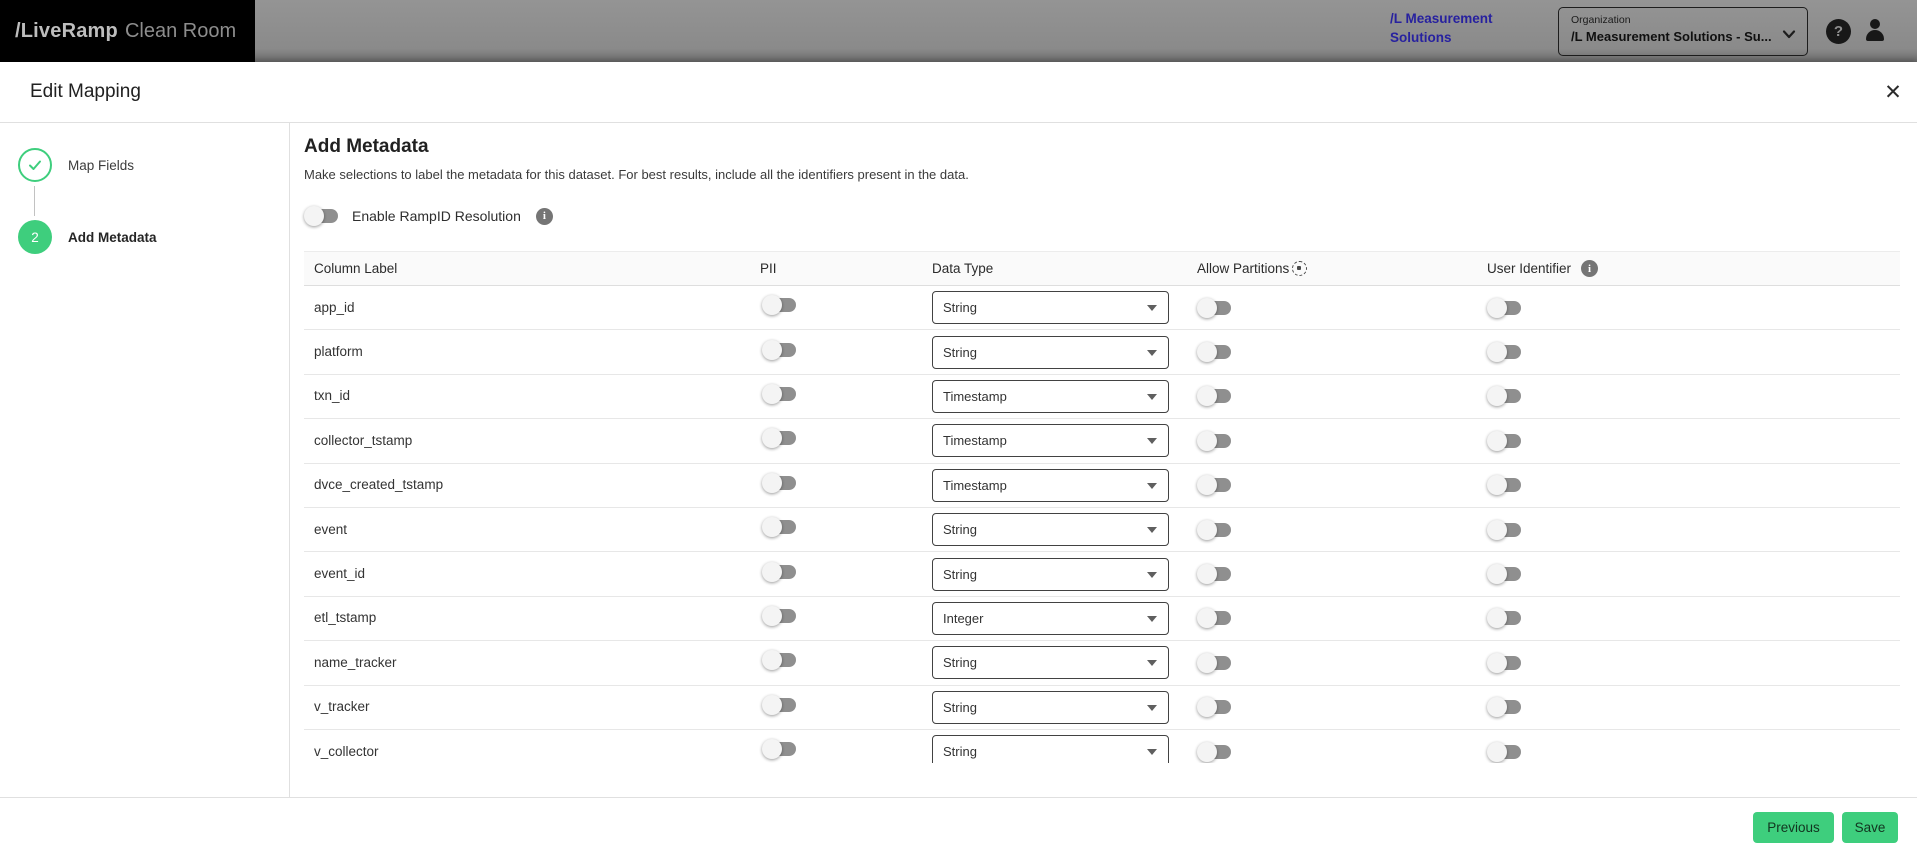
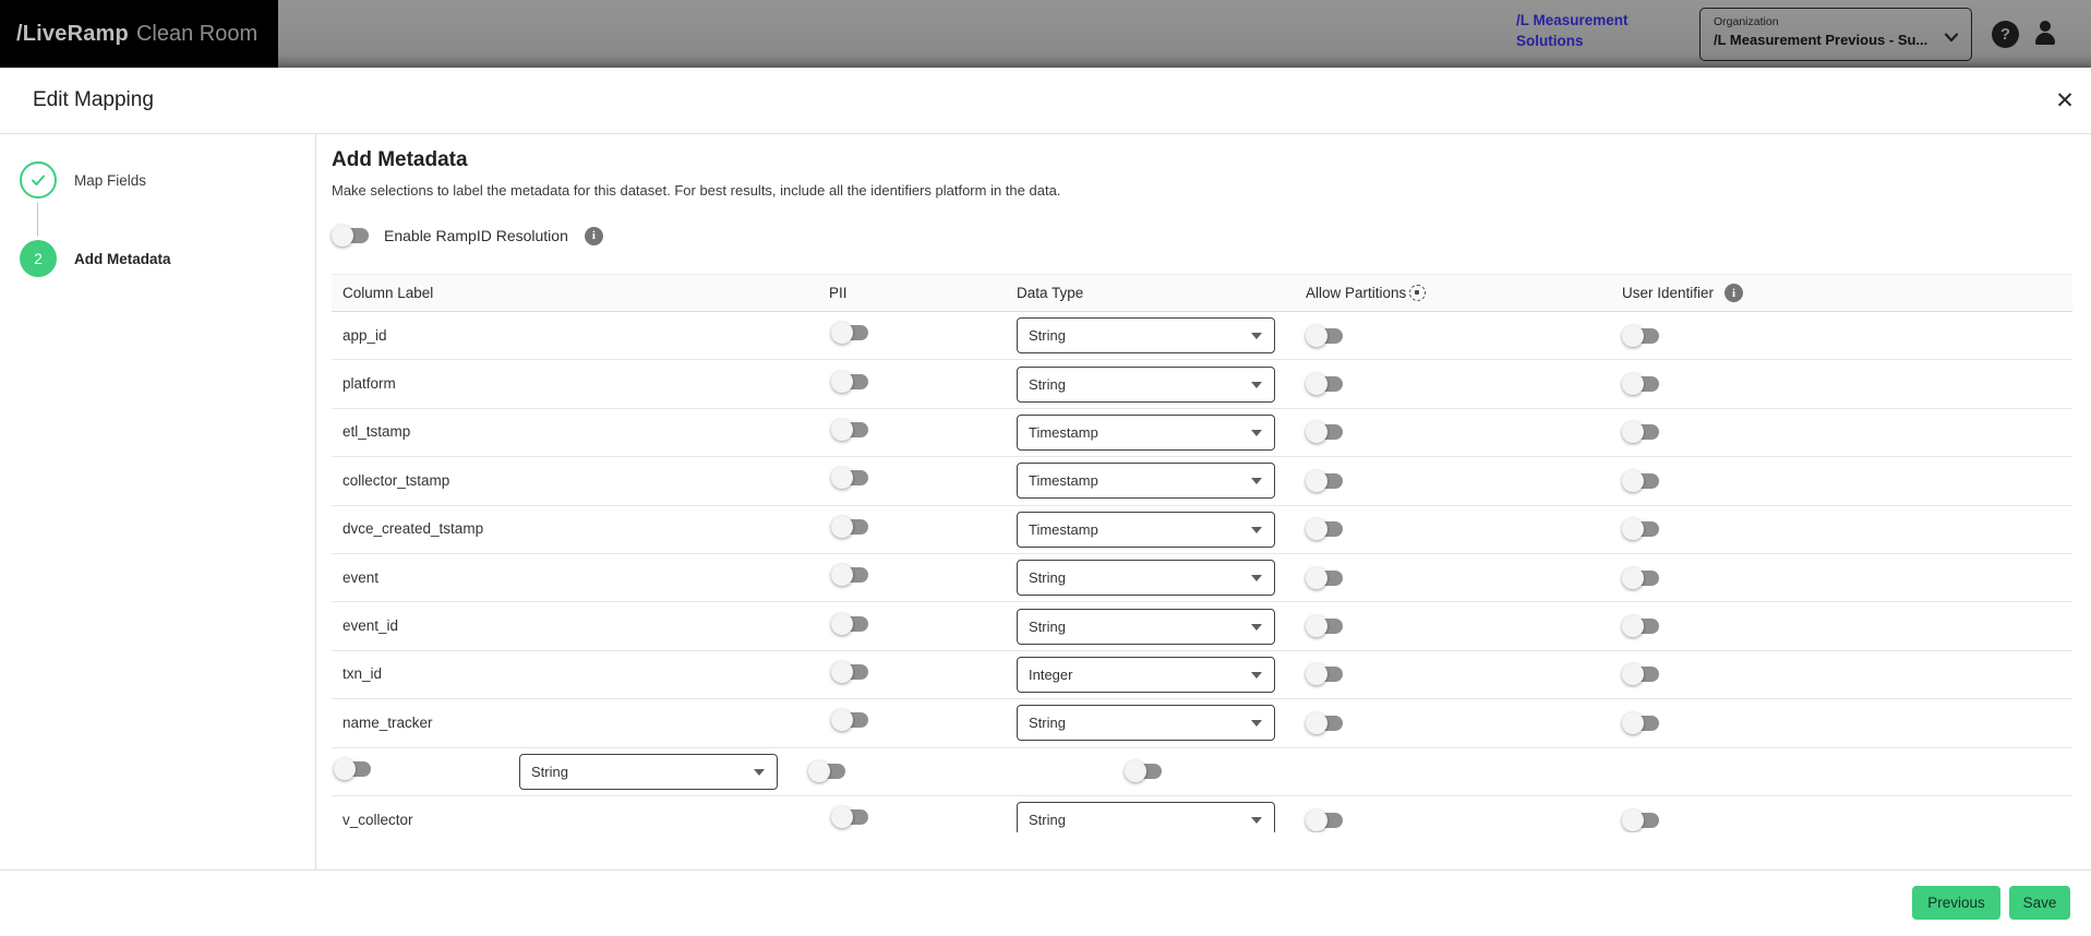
  /LiveRamp
  Clean Room
  /L Measurement Solutions
  Organization
- /L Measurement Solutions - Su...
+ /L Measurement Previous - Su...
  ?
  Edit Mapping
  ✕
  Map Fields
  2
  Add Metadata
  Add Metadata
- Make selections to label the metadata for this dataset. For best results, include all the identifiers present in the data.
+ Make selections to label the metadata for this dataset. For best results, include all the identifiers platform in the data.
  Enable RampID Resolution
  i
  Column Label
  PII
  Data Type
  Allow Partitions
  User Identifier
  i
  app_id
  String
  platform
  String
- txn_id
+ etl_tstamp
  Timestamp
  collector_tstamp
  Timestamp
  dvce_created_tstamp
  Timestamp
  event
  String
  event_id
  String
- etl_tstamp
+ txn_id
  Integer
  name_tracker
  String
- v_tracker
  String
  v_collector
  String
  Previous
  Save
